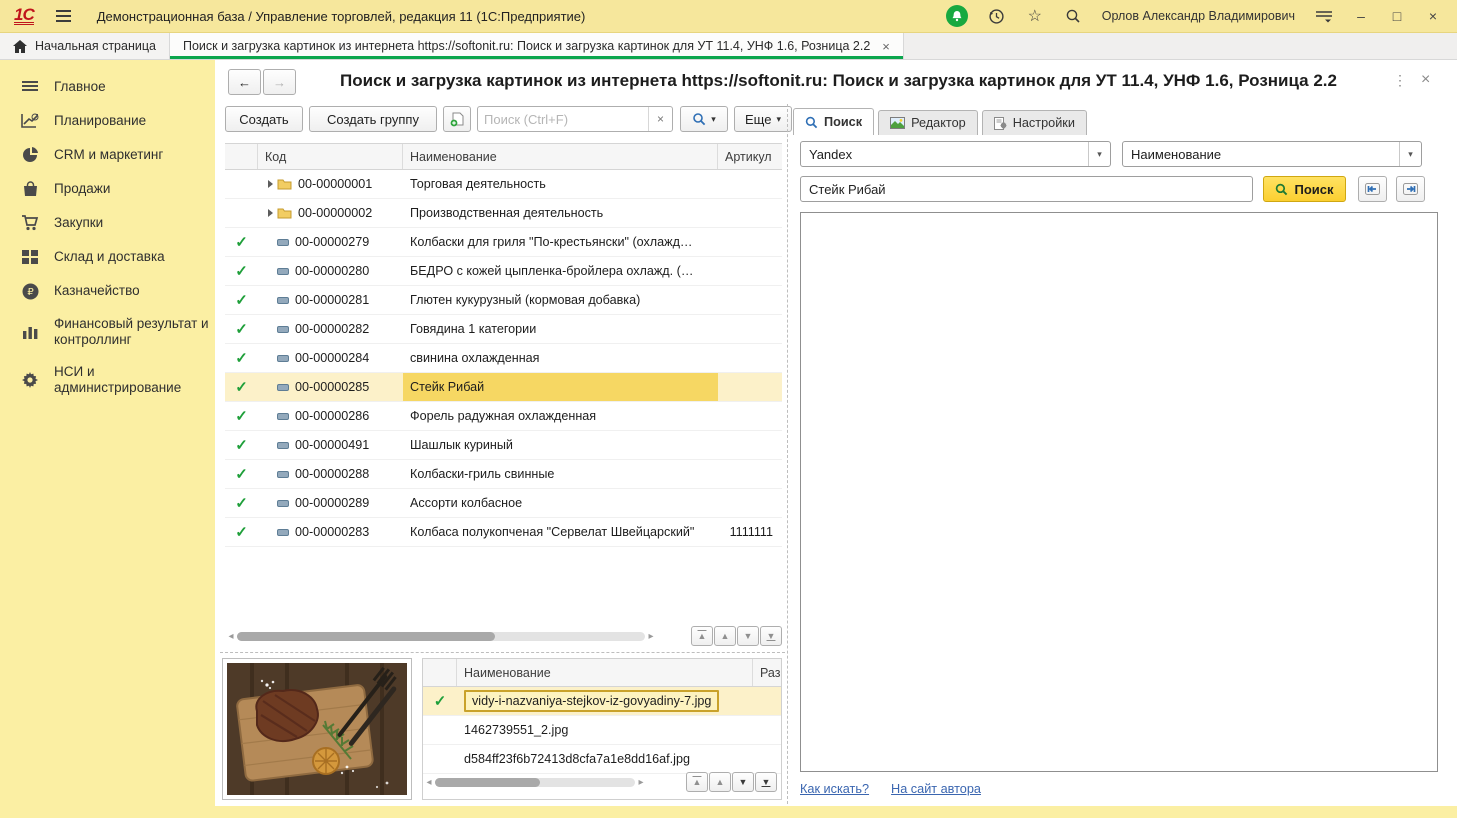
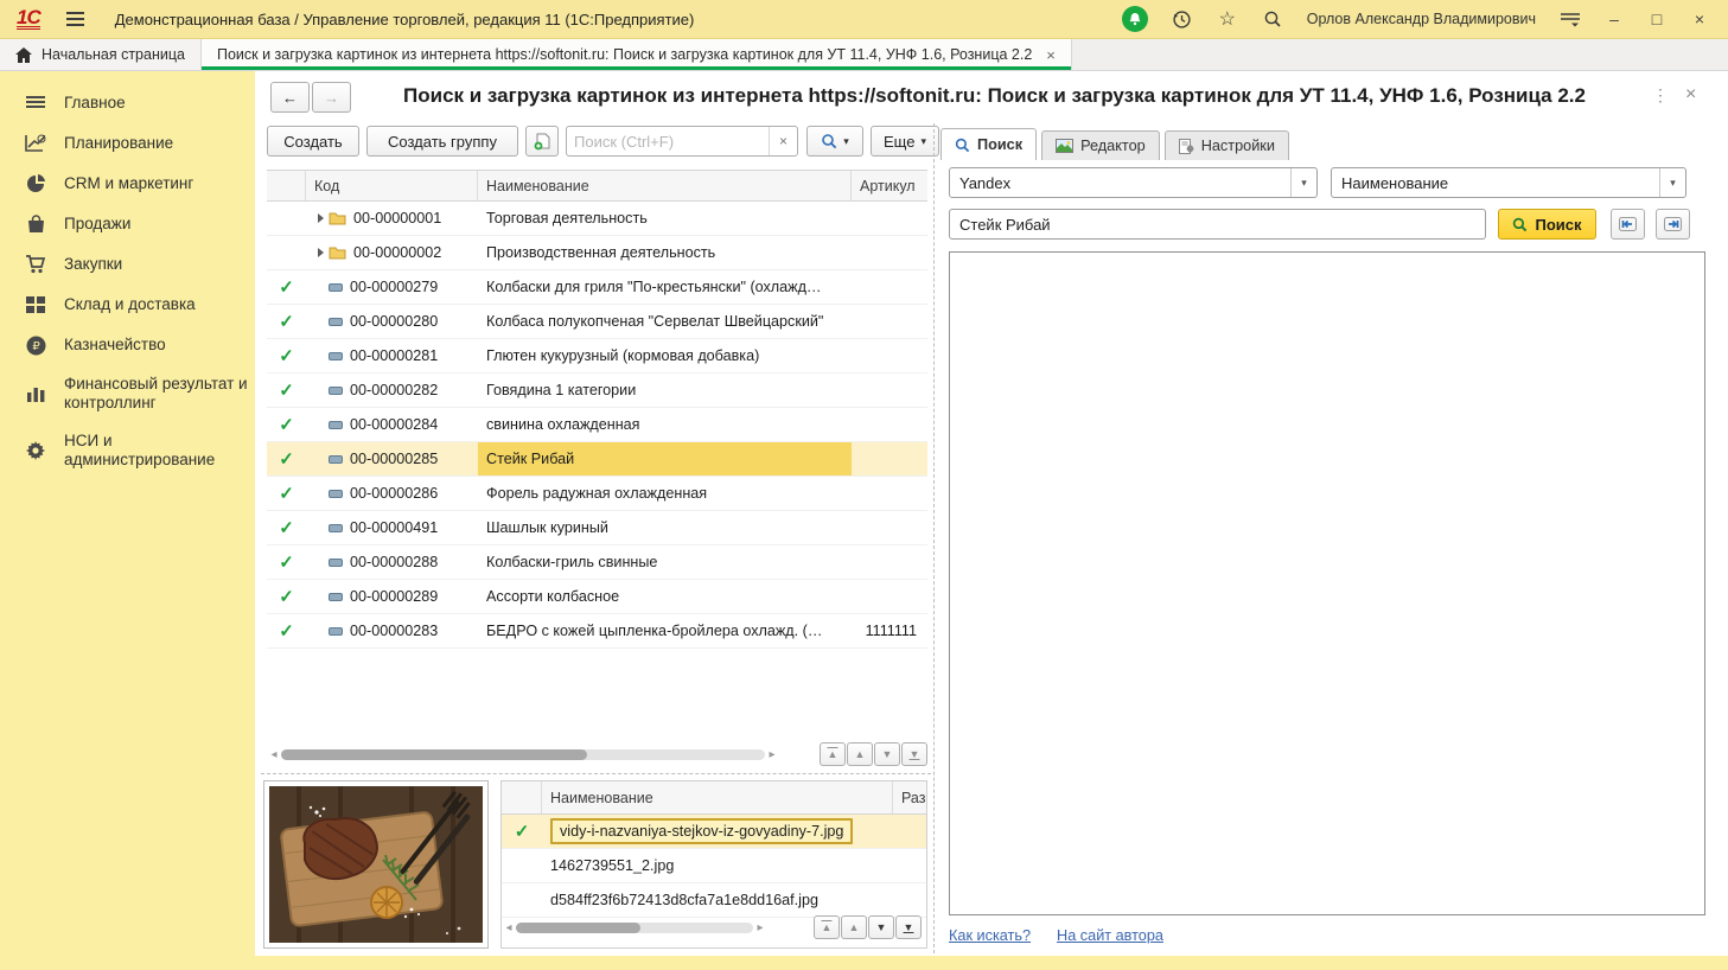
  1С
  Демонстрационная база / Управление торговлей, редакция 11 (1С:Предприятие)
  ☆
  Орлов Александр Владимирович
  –
  □
  ×
  Начальная страница
  Поиск и загрузка картинок из интернета https://softonit.ru: Поиск и загрузка картинок для УТ 11.4, УНФ 1.6, Розница 2.2
  ×
  Главное
  Планирование
  CRM и маркетинг
  Продажи
  Закупки
  Склад и доставка
  ₽
  Казначейство
  Финансовый результат и контроллинг
  НСИ и администрирование
  ←
  →
  Поиск и загрузка картинок из интернета https://softonit.ru: Поиск и загрузка картинок для УТ 11.4, УНФ 1.6, Розница 2.2
  ⋮
  ×
  Создать
  Создать группу
  Поиск (Ctrl+F)
  ×
  ▾
  Еще
  ▾
  Код
  Наименование
  Артикул
  00-00000001
  Торговая деятельность
  00-00000002
  Производственная деятельность
  ✓
  00-00000279
  Колбаски для гриля "По-крестьянски" (охлажд…
  ✓
  00-00000280
- БЕДРО с кожей цыпленка-бройлера охлажд. (…
+ Колбаса полукопченая "Сервелат Швейцарский"
  ✓
  00-00000281
  Глютен кукурузный (кормовая добавка)
  ✓
  00-00000282
  Говядина 1 категории
  ✓
  00-00000284
  свинина охлажденная
  ✓
  00-00000285
  Стейк Рибай
  ✓
  00-00000286
  Форель радужная охлажденная
  ✓
  00-00000491
  Шашлык куриный
  ✓
  00-00000288
  Колбаски-гриль свинные
  ✓
  00-00000289
  Ассорти колбасное
  ✓
  00-00000283
- Колбаса полукопченая "Сервелат Швейцарский"
+ БЕДРО с кожей цыпленка-бройлера охлажд. (…
  1111111
  ◂
  ▸
  ▲
  ▲
  ▼
  ▼
  Наименование
  Раз
  ✓
  vidy-i-nazvaniya-stejkov-iz-govyadiny-7.jpg
  1462739551_2.jpg
  d584ff23f6b72413d8cfa7a1e8dd16af.jpg
  ◂
  ▸
  ▲
  ▲
  ▼
  ▼
  Поиск
  Редактор
  Настройки
  Yandex
  ▾
  Наименование
  ▾
  Стейк Рибай
  Поиск
  Как искать?
  На сайт автора
